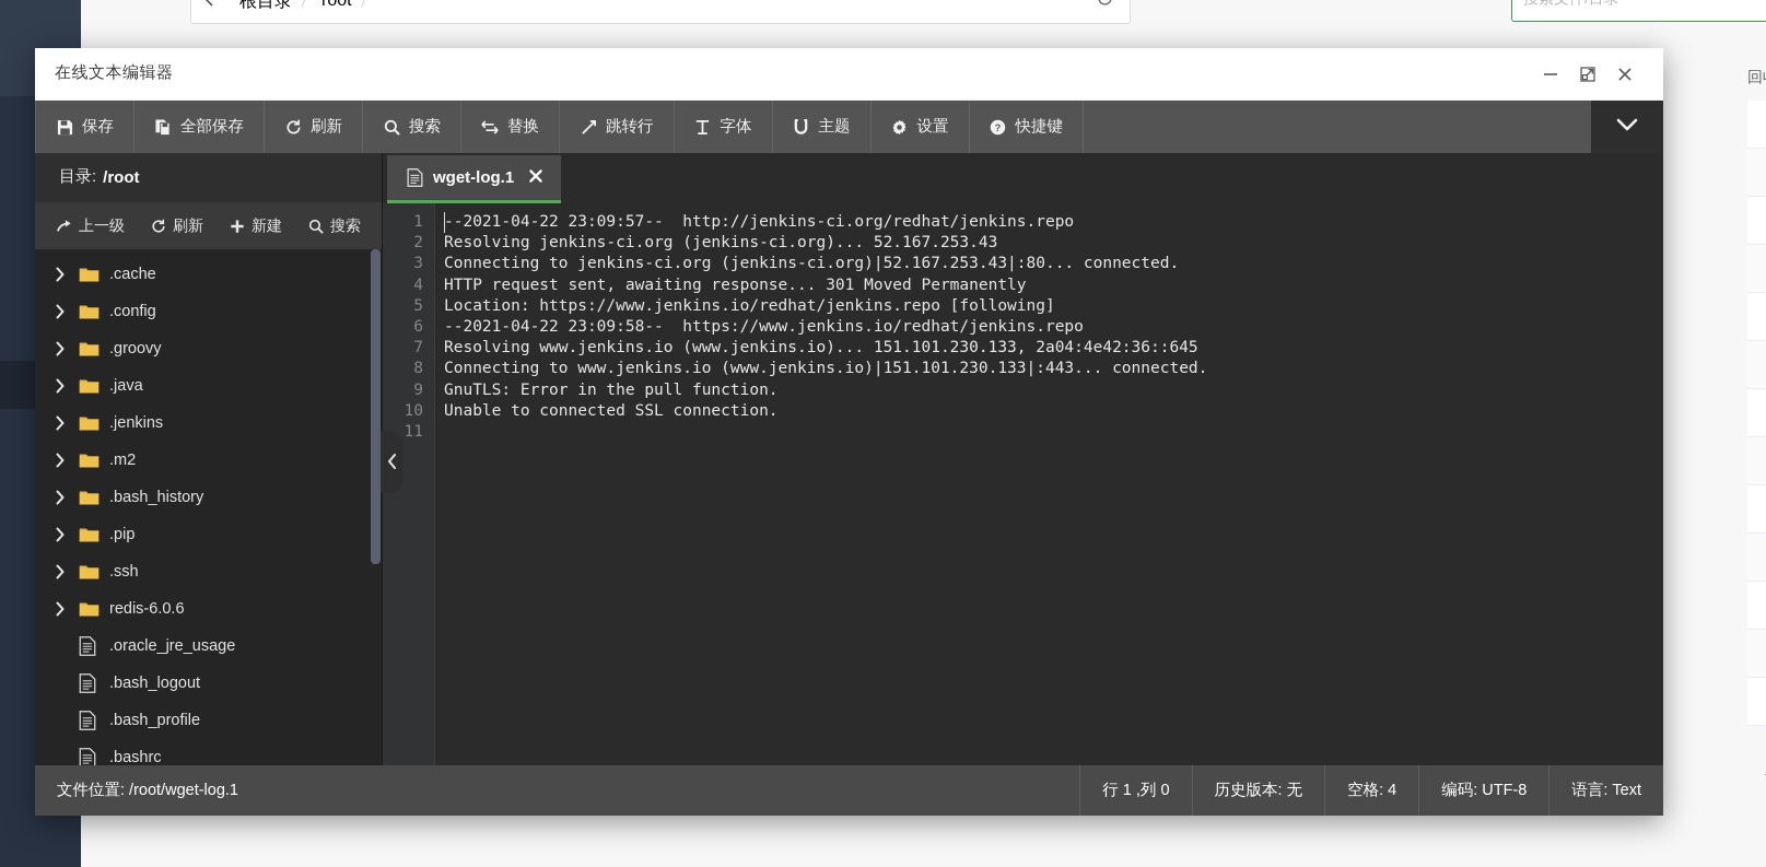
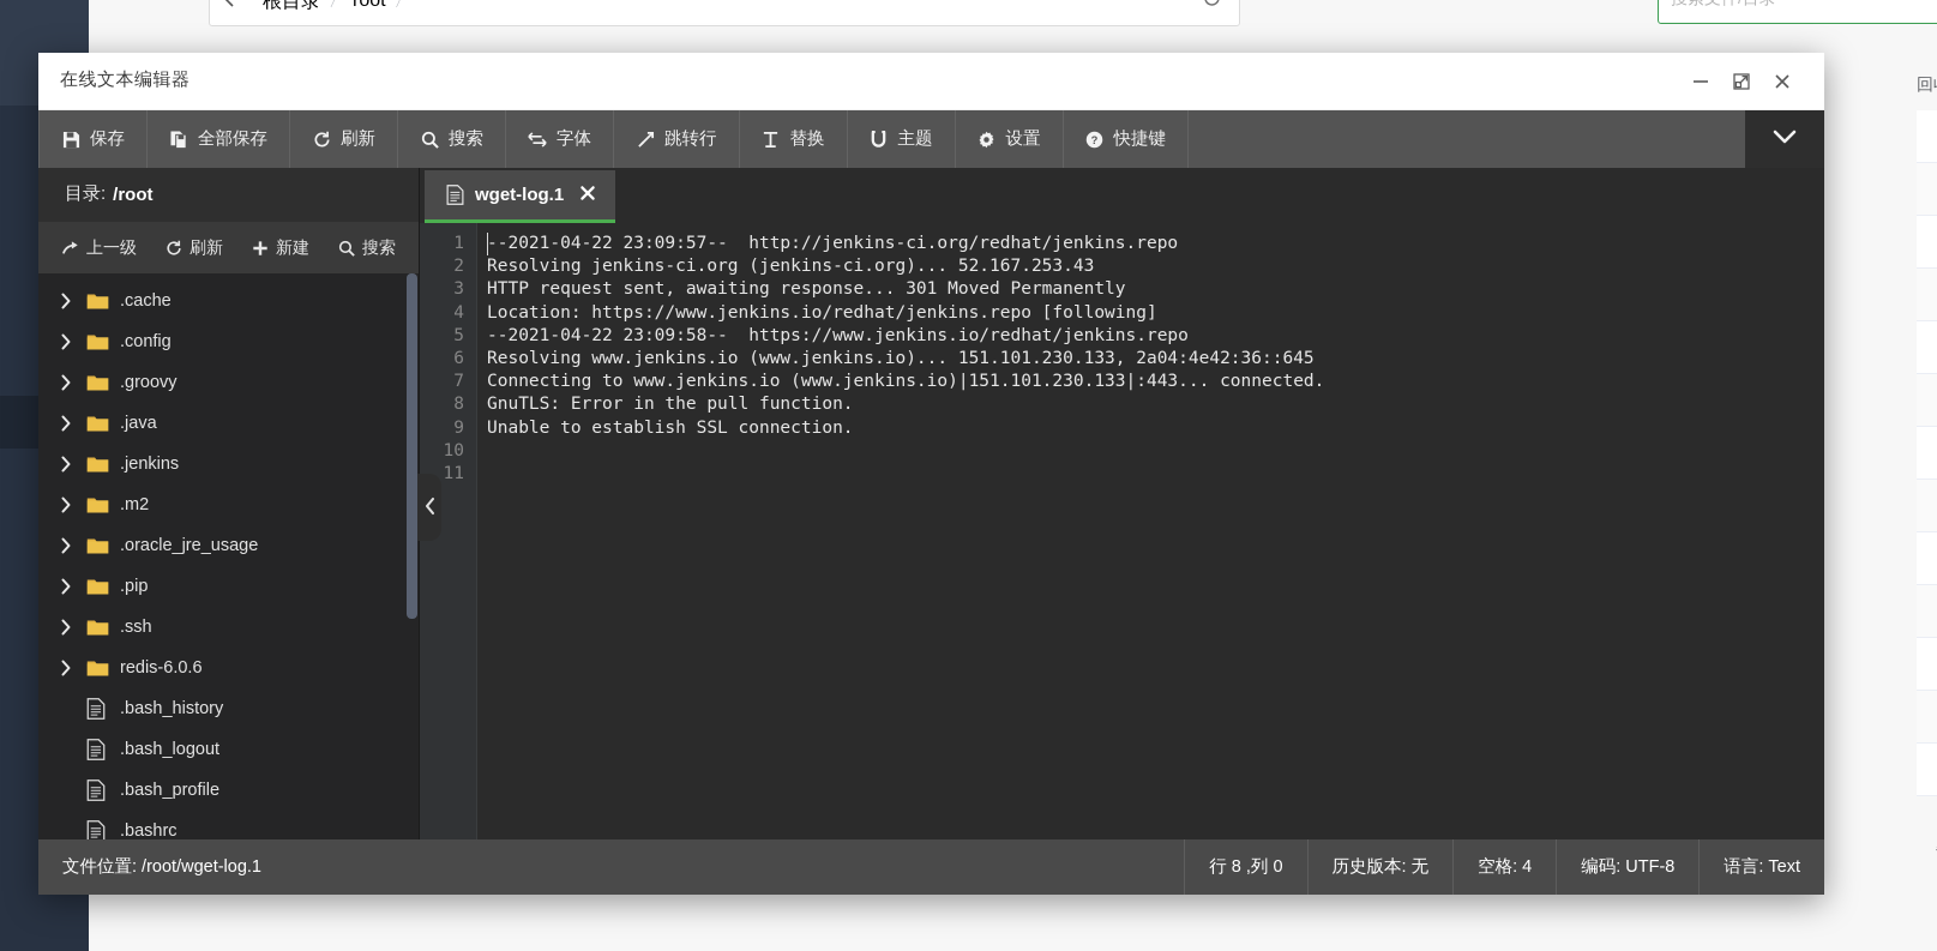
  根目录
  〉
  root
  〉
  在线文本编辑器
  保存
  全部保存
  刷新
  搜索
- 替换
+ 字体
  跳转行
- 字体
+ 替换
  主题
  设置
  ?
  快捷键
  目录:
  /root
  上一级
  刷新
  新建
  搜索
  .cache
  .config
  .groovy
  .java
  .jenkins
  .m2
- .bash_history
+ .oracle_jre_usage
  .pip
  .ssh
  redis-6.0.6
- .oracle_jre_usage
+ .bash_history
  .bash_logout
  .bash_profile
  .bashrc
  wget-log.1
  1
  2
  3
  4
  5
  6
  7
  8
  9
  10
  11
  --2021-04-22 23:09:57-- http://jenkins-ci.org/redhat/jenkins.repo
  Resolving jenkins-ci.org (jenkins-ci.org)... 52.167.253.43
- Connecting to jenkins-ci.org (jenkins-ci.org)|52.167.253.43|:80... connected.
  HTTP request sent, awaiting response... 301 Moved Permanently
  Location: https://www.jenkins.io/redhat/jenkins.repo [following]
  --2021-04-22 23:09:58-- https://www.jenkins.io/redhat/jenkins.repo
  Resolving www.jenkins.io (www.jenkins.io)... 151.101.230.133, 2a04:4e42:36::645
  Connecting to www.jenkins.io (www.jenkins.io)|151.101.230.133|:443... connected.
  GnuTLS: Error in the pull function.
- Unable to connected SSL connection.
+ Unable to establish SSL connection.
  文件位置: /root/wget-log.1
- 行 1 ,列 0
+ 行 8 ,列 0
  历史版本: 无
  空格: 4
  编码: UTF-8
  语言: Text
